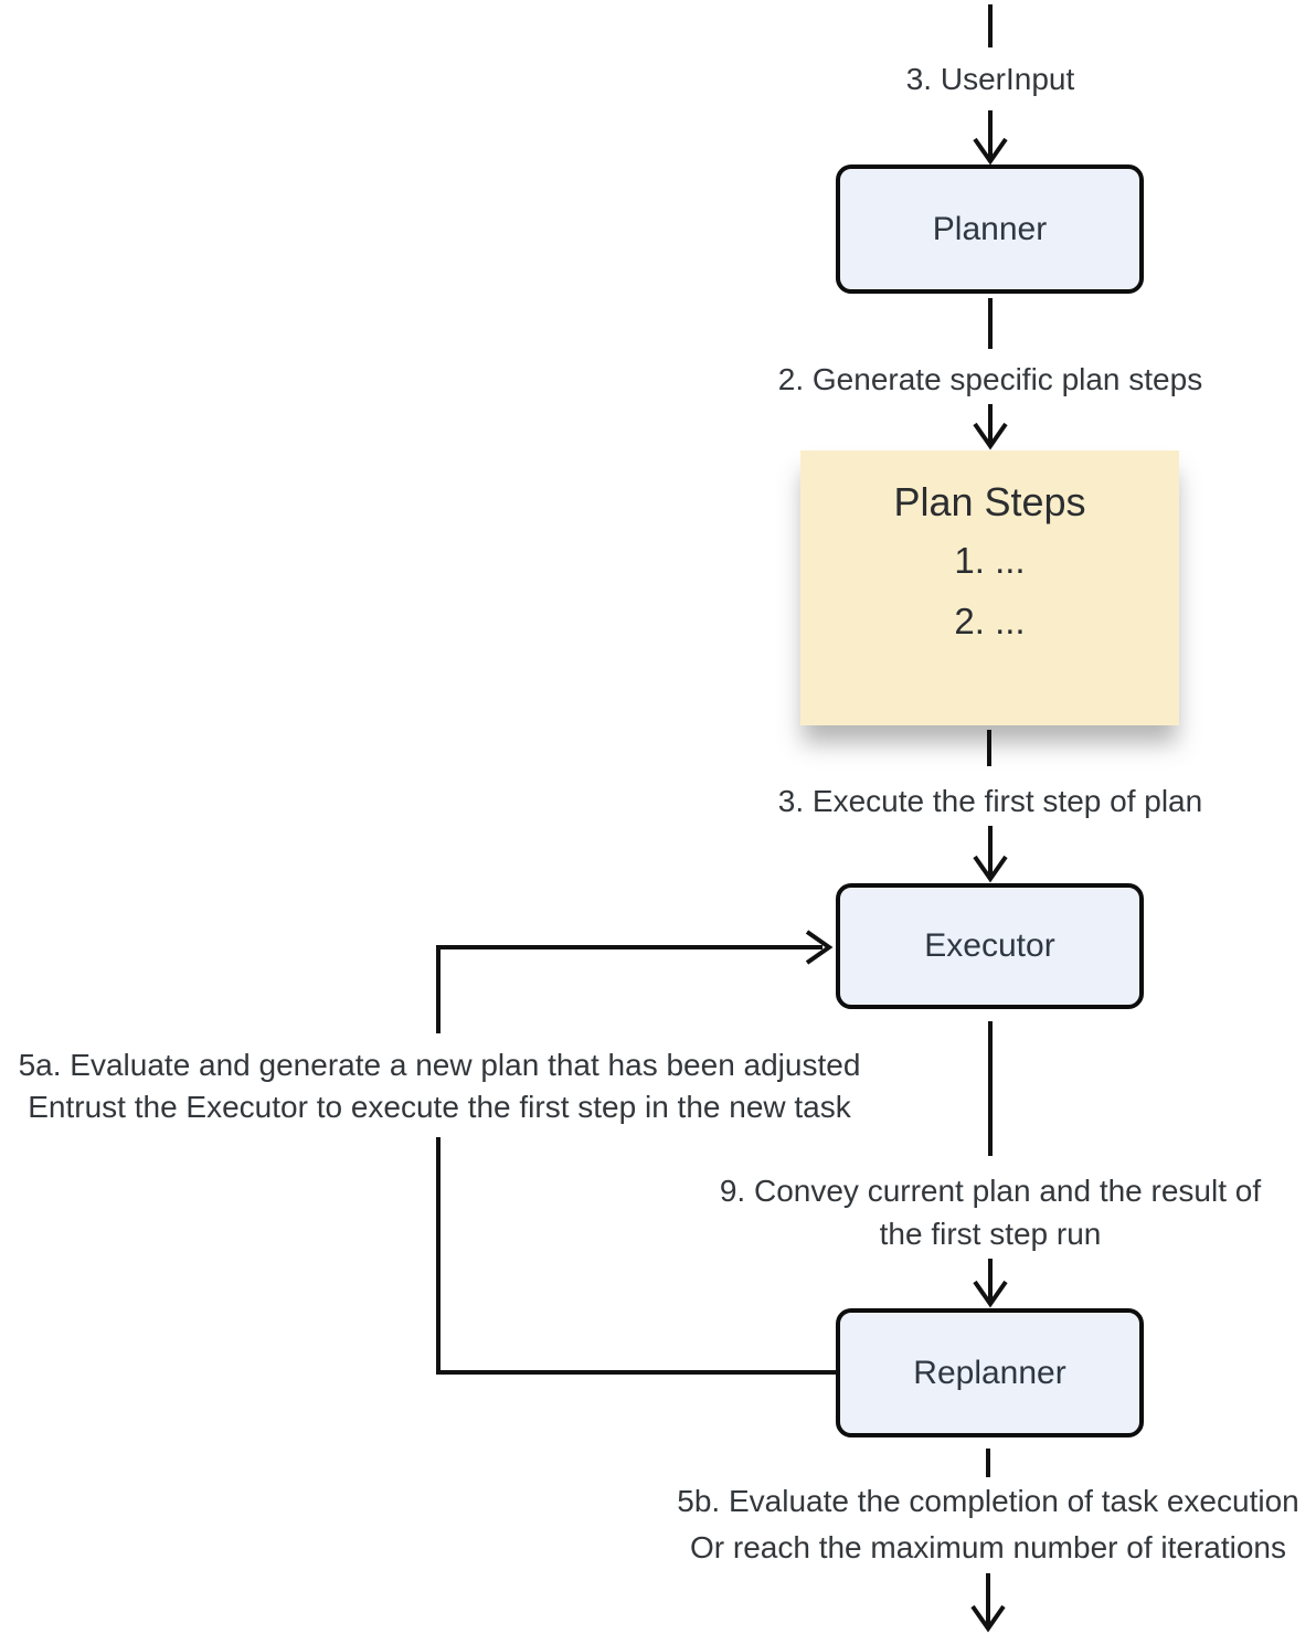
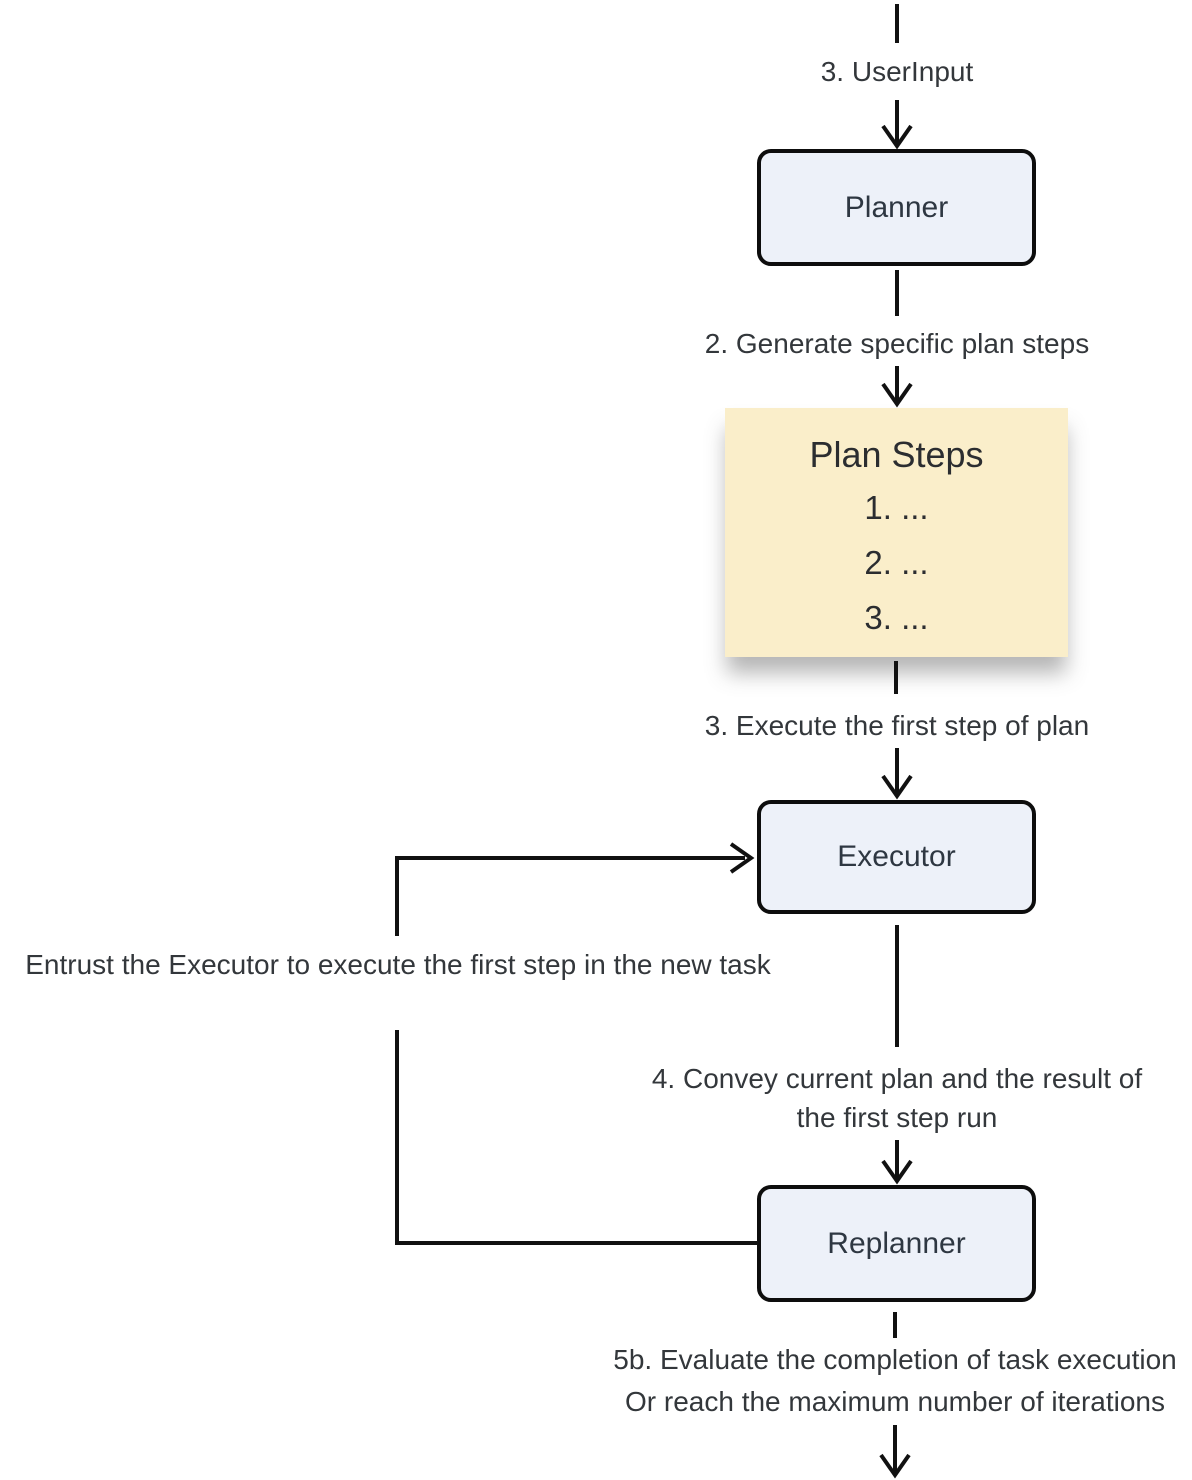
  3. UserInput
  Planner
  2. Generate specific plan steps
  Plan Steps
  1. ...
  2. ...
+ 3. ...
  3. Execute the first step of plan
  Executor
- 5a. Evaluate and generate a new plan that has been adjusted
  Entrust the Executor to execute the first step in the new task
- 9. Convey current plan and the result of
+ 4. Convey current plan and the result of
  the first step run
  Replanner
  5b. Evaluate the completion of task execution
  Or reach the maximum number of iterations
